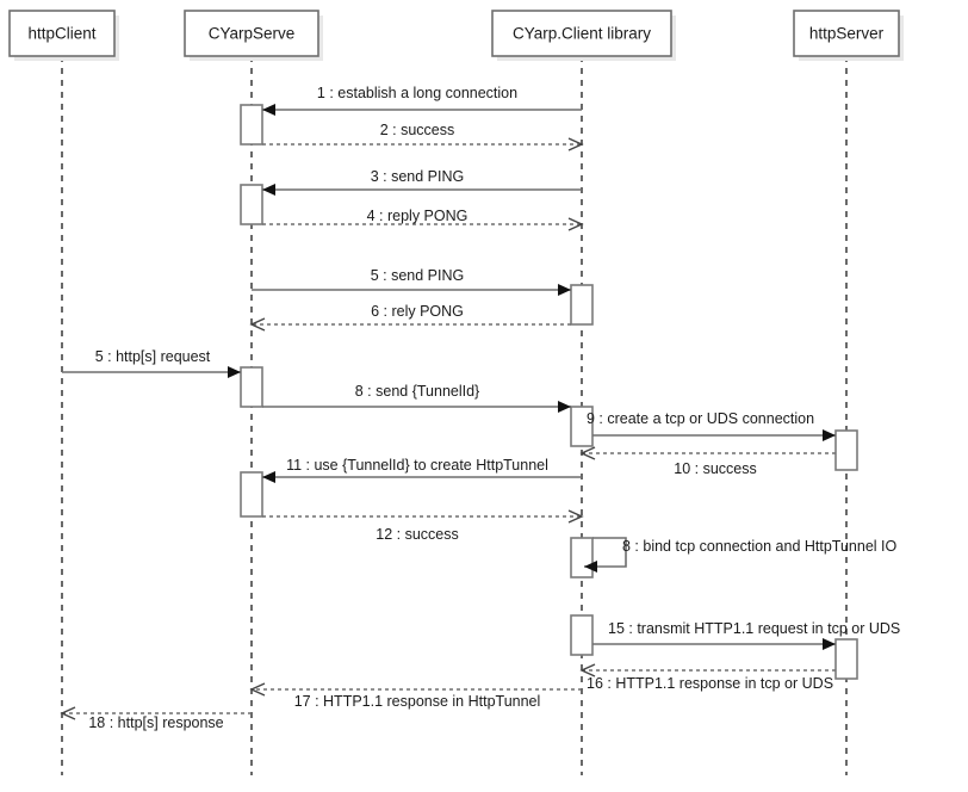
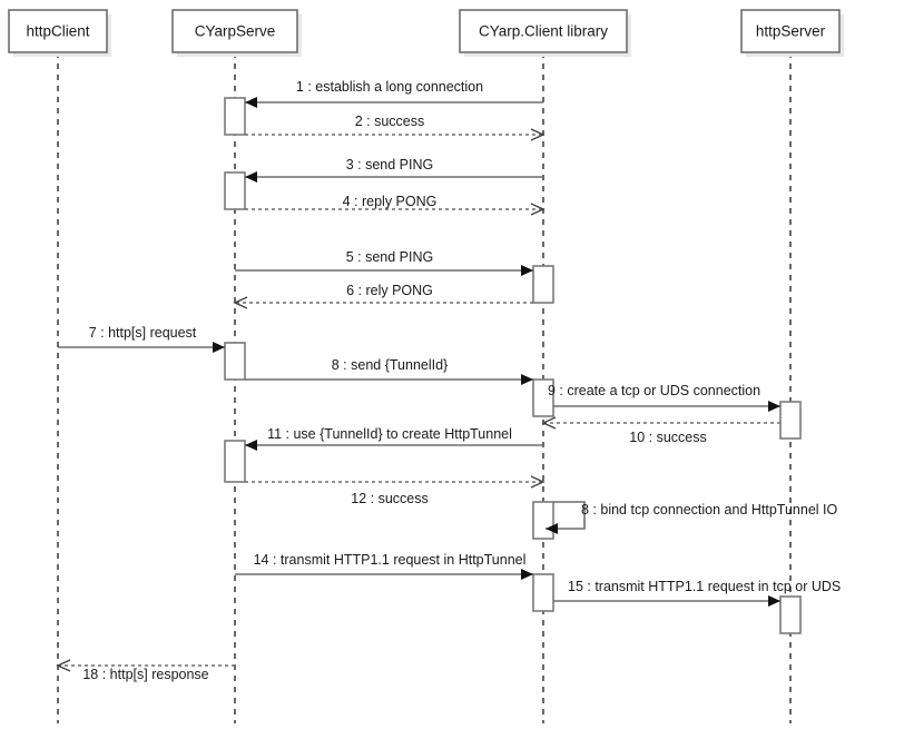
  1 : establish a long connection
  2 : success
  3 : send PING
  4 : reply PONG
  5 : send PING
  6 : rely PONG
- 5 : http[s] request
+ 7 : http[s] request
  8 : send {TunnelId}
  9 : create a tcp or UDS connection
  10 : success
  11 : use {TunnelId} to create HttpTunnel
  12 : success
  8 : bind tcp connection and HttpTunnel IO
+ 14 : transmit HTTP1.1 request in HttpTunnel
  15 : transmit HTTP1.1 request in tcp or UDS
- 16 : HTTP1.1 response in tcp or UDS
- 17 : HTTP1.1 response in HttpTunnel
  18 : http[s] response
  httpClient
  CYarpServe
  CYarp.Client library
  httpServer
